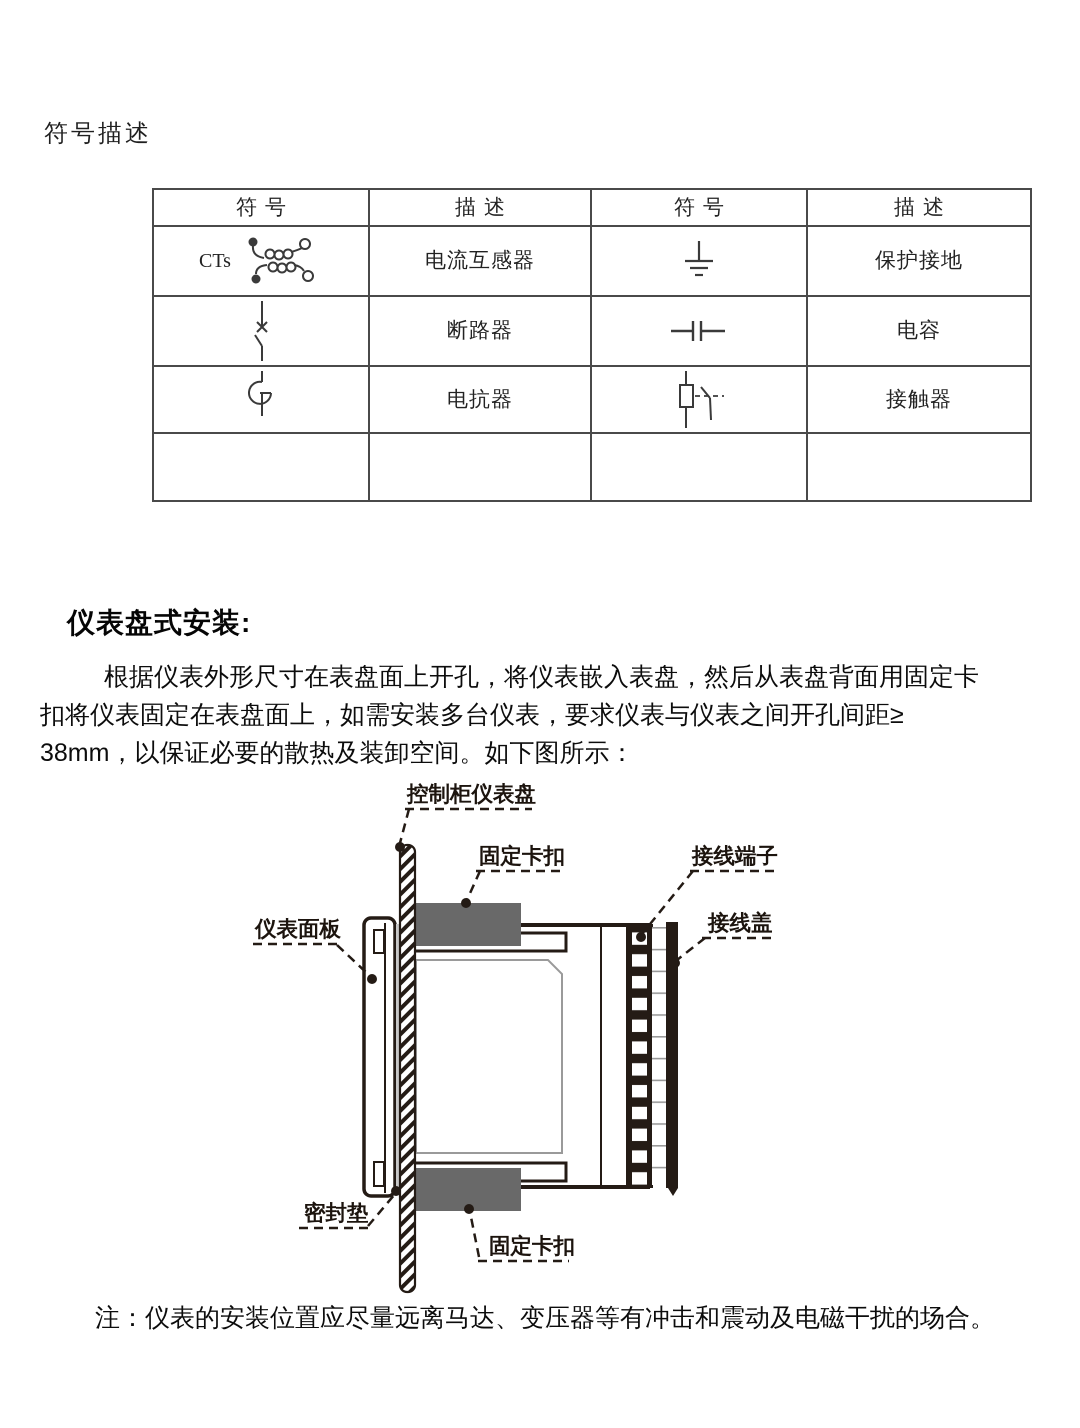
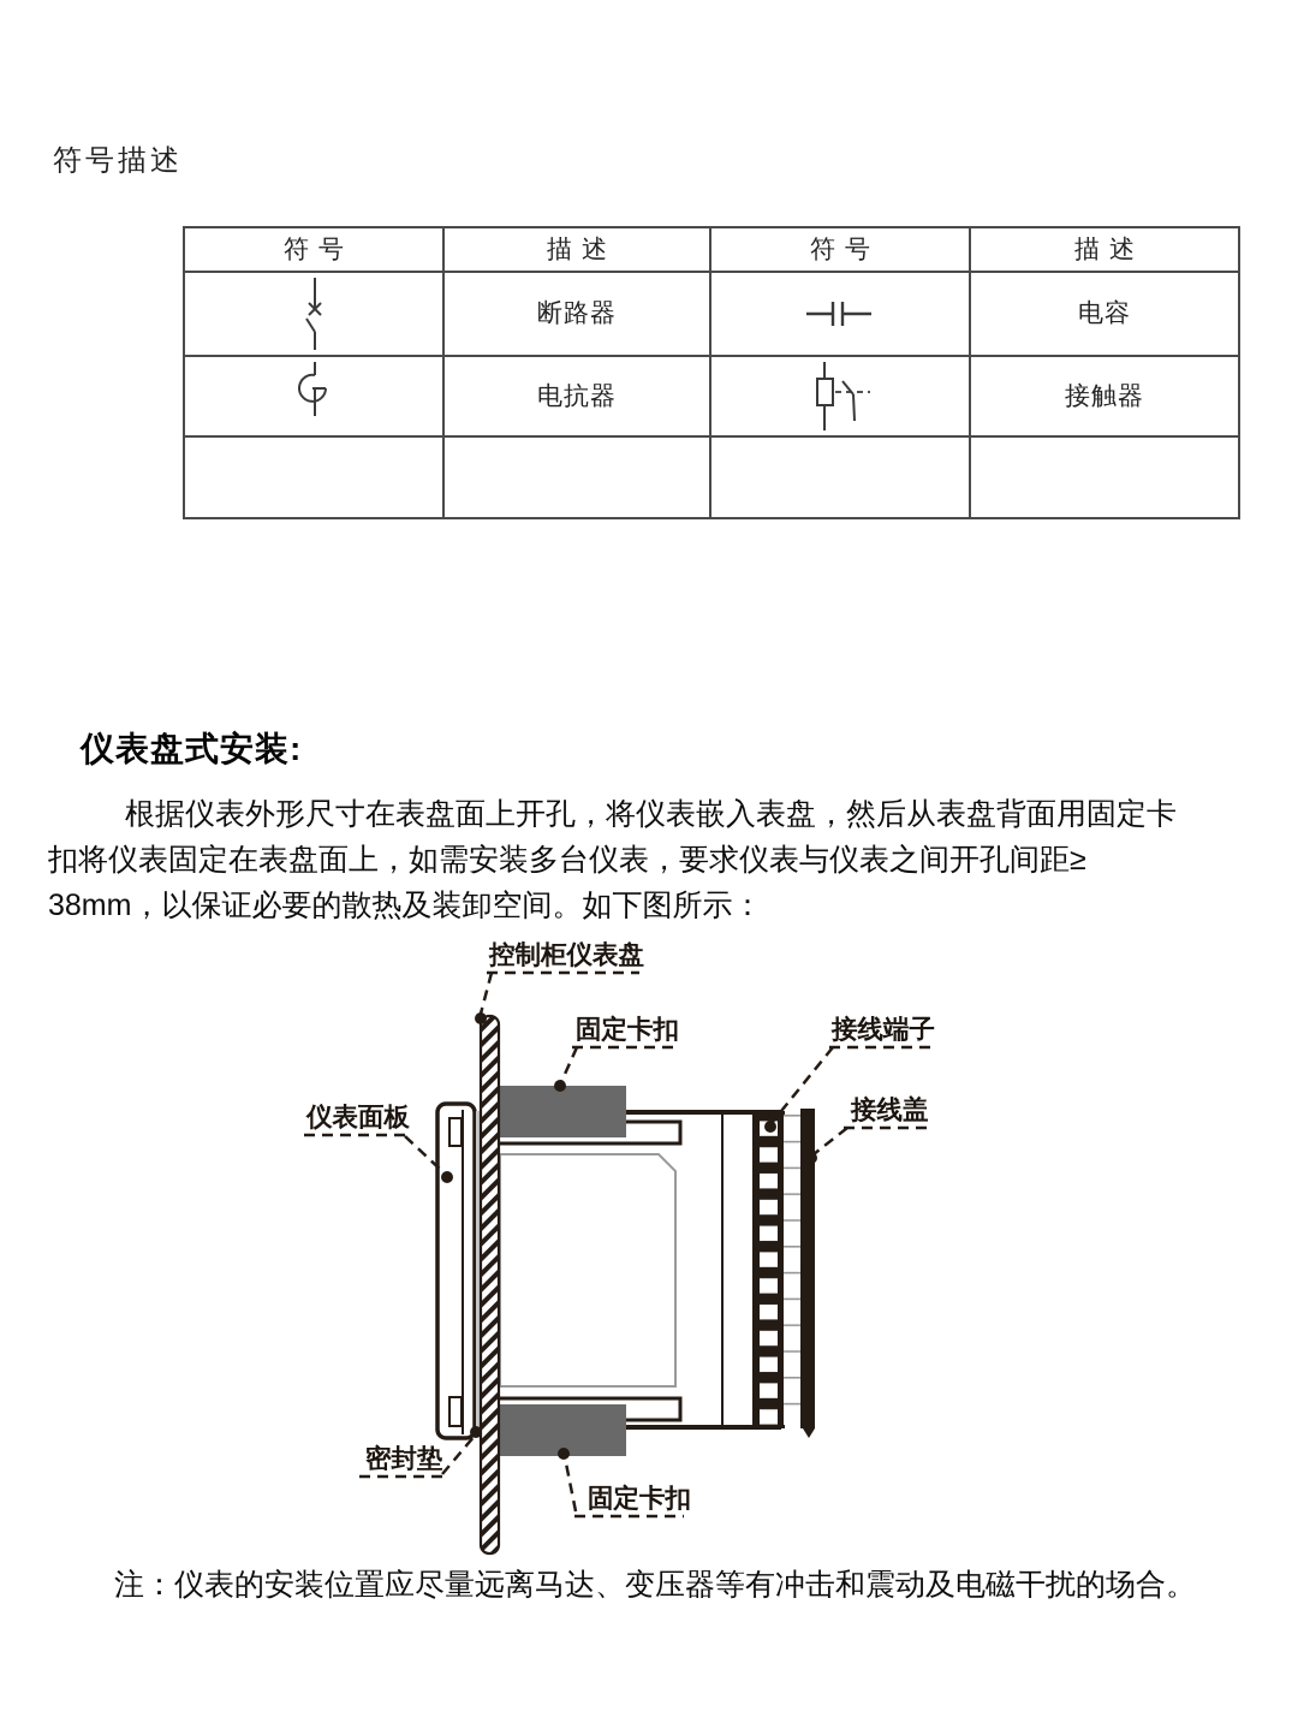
  符号描述
  符号	描述	符号	描述
- CTs	电流互感器		保护接地
  	断路器		电容
  	电抗器		接触器
  仪表盘式安装:
  根据仪表外形尺寸在表盘面上开孔，将仪表嵌入表盘，然后从表盘背面用固定卡
  扣将仪表固定在表盘面上，如需安装多台仪表，要求仪表与仪表之间开孔间距≥
  38mm，以保证必要的散热及装卸空间。如下图所示：
  控制柜仪表盘
  固定卡扣
  接线端子
  接线盖
  仪表面板
  密封垫
  固定卡扣
  注：仪表的安装位置应尽量远离马达、变压器等有冲击和震动及电磁干扰的场合。
